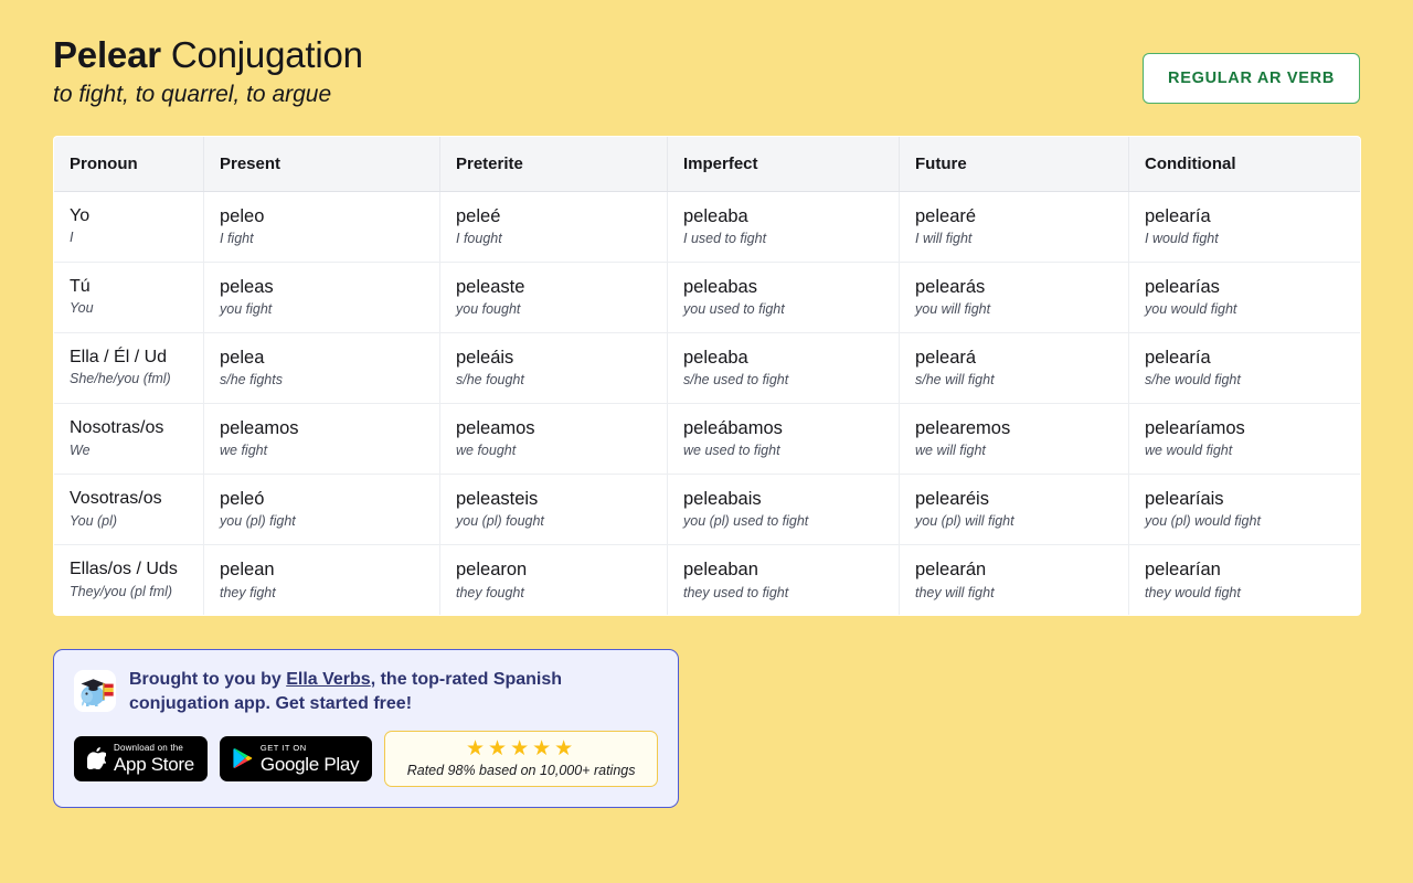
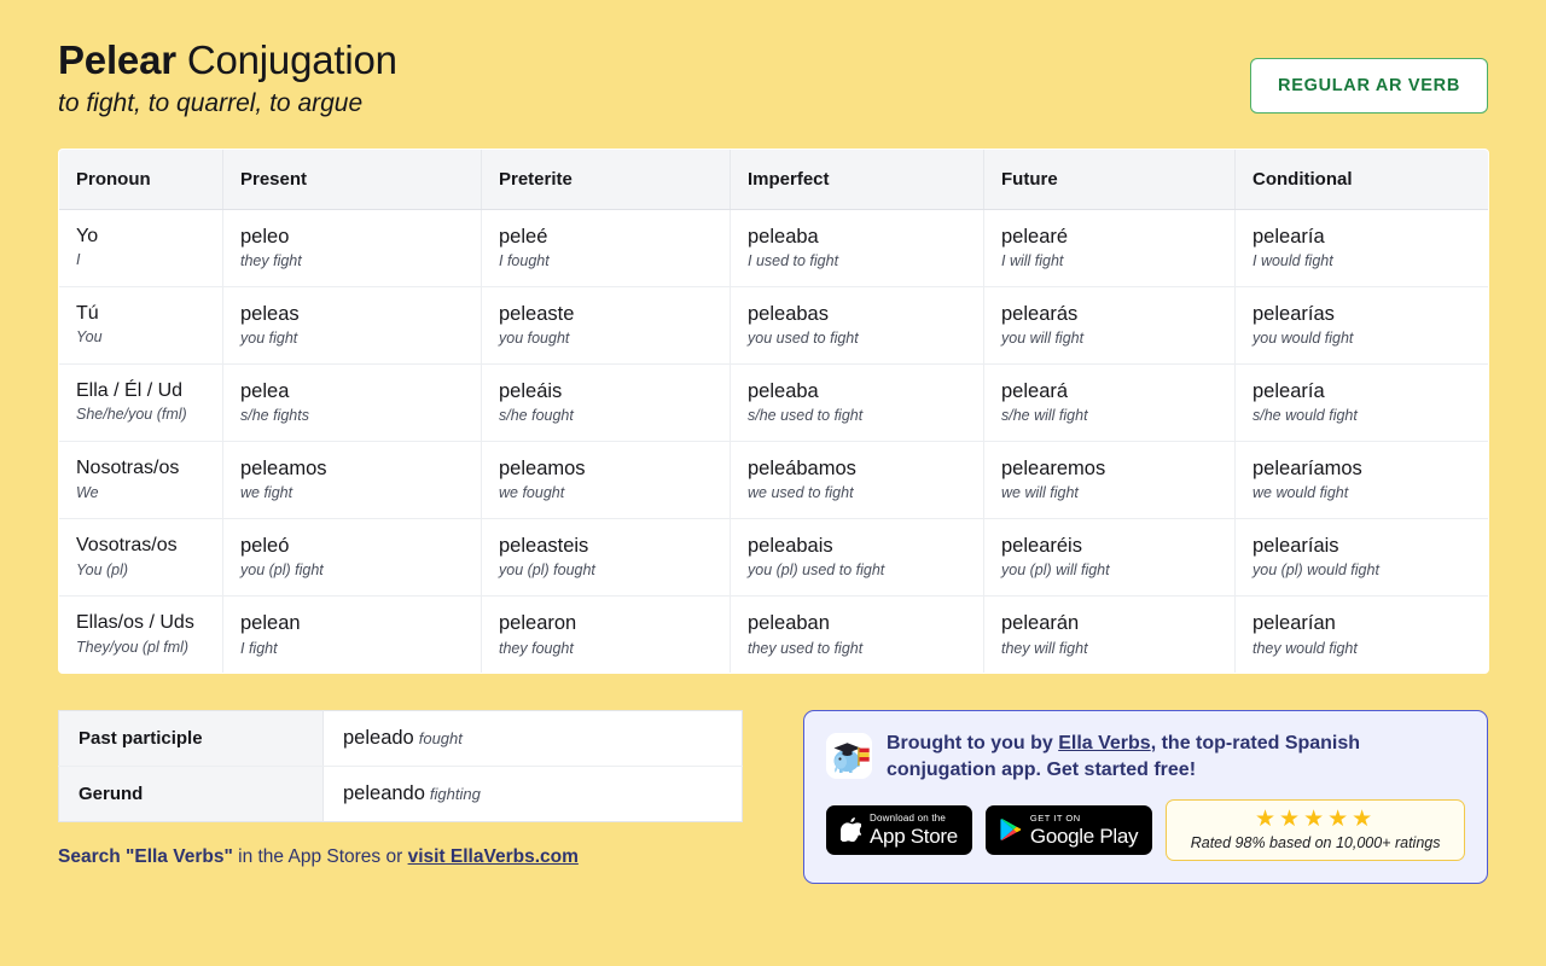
  Pelear Conjugation
  to fight, to quarrel, to argue
  REGULAR AR VERB
  Pronoun	Present	Preterite	Imperfect	Future	Conditional
- YoI	peleoI fight	peleéI fought	peleabaI used to fight	pelearéI will fight	pelearíaI would fight
+ YoI	peleothey fight	peleéI fought	peleabaI used to fight	pelearéI will fight	pelearíaI would fight
  TúYou	peleasyou fight	peleasteyou fought	peleabasyou used to fight	pelearásyou will fight	pelearíasyou would fight
  Ella / Él / UdShe/he/you (fml)	peleas/he fights	peleáiss/he fought	peleabas/he used to fight	pelearás/he will fight	pelearías/he would fight
  Nosotras/osWe	peleamoswe fight	peleamoswe fought	peleábamoswe used to fight	pelearemoswe will fight	pelearíamoswe would fight
  Vosotras/osYou (pl)	peleóyou (pl) fight	peleasteisyou (pl) fought	peleabaisyou (pl) used to fight	pelearéisyou (pl) will fight	pelearíaisyou (pl) would fight
- Ellas/os / UdsThey/you (pl fml)	peleanthey fight	pelearonthey fought	peleabanthey used to fight	pelearánthey will fight	pelearíanthey would fight
+ Ellas/os / UdsThey/you (pl fml)	peleanI fight	pelearonthey fought	peleabanthey used to fight	pelearánthey will fight	pelearíanthey would fight
+ Past participle	peleado fought
+ Gerund	peleando fighting
+ Search "Ella Verbs" in the App Stores or visit EllaVerbs.com
  Brought to you by Ella Verbs, the top-rated Spanish conjugation app. Get started free!
  Download on the
  App Store
  GET IT ON
  Google Play
  ★★★★★
  Rated 98% based on 10,000+ ratings
